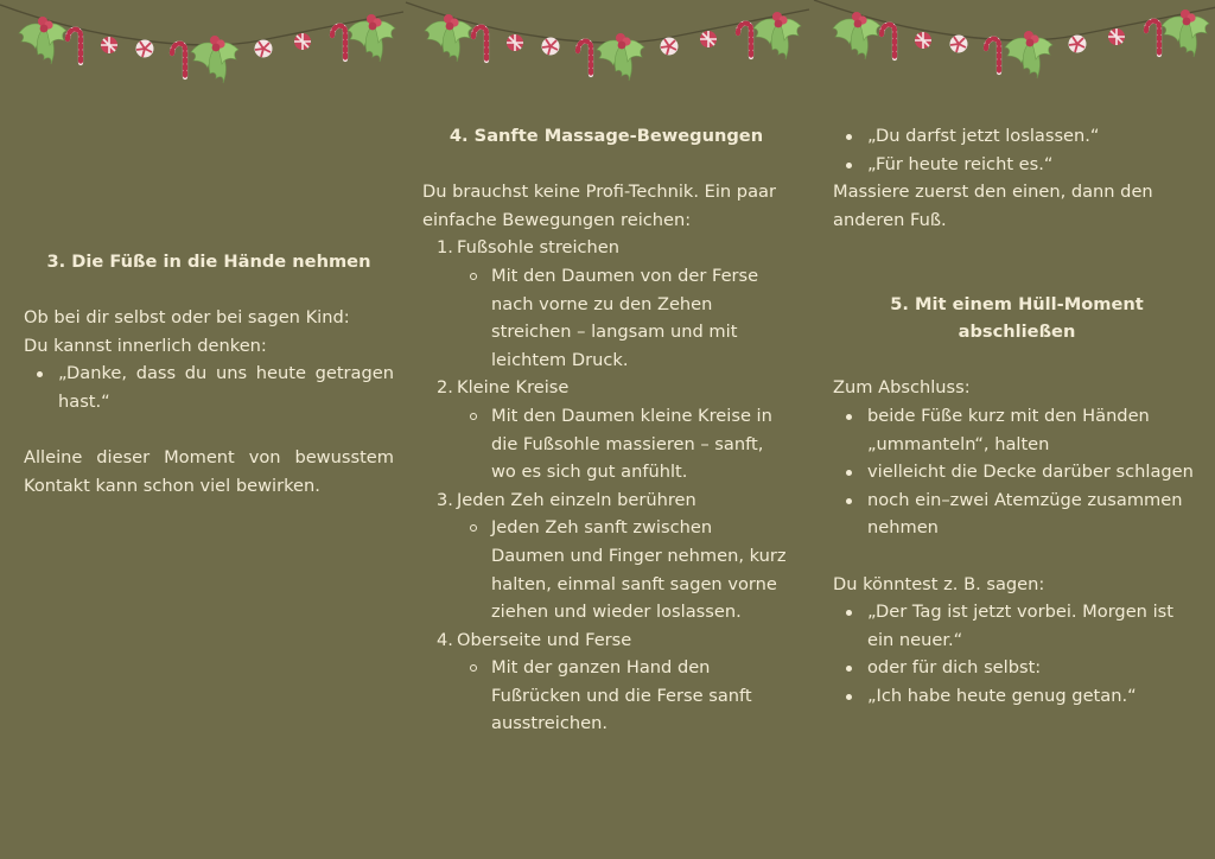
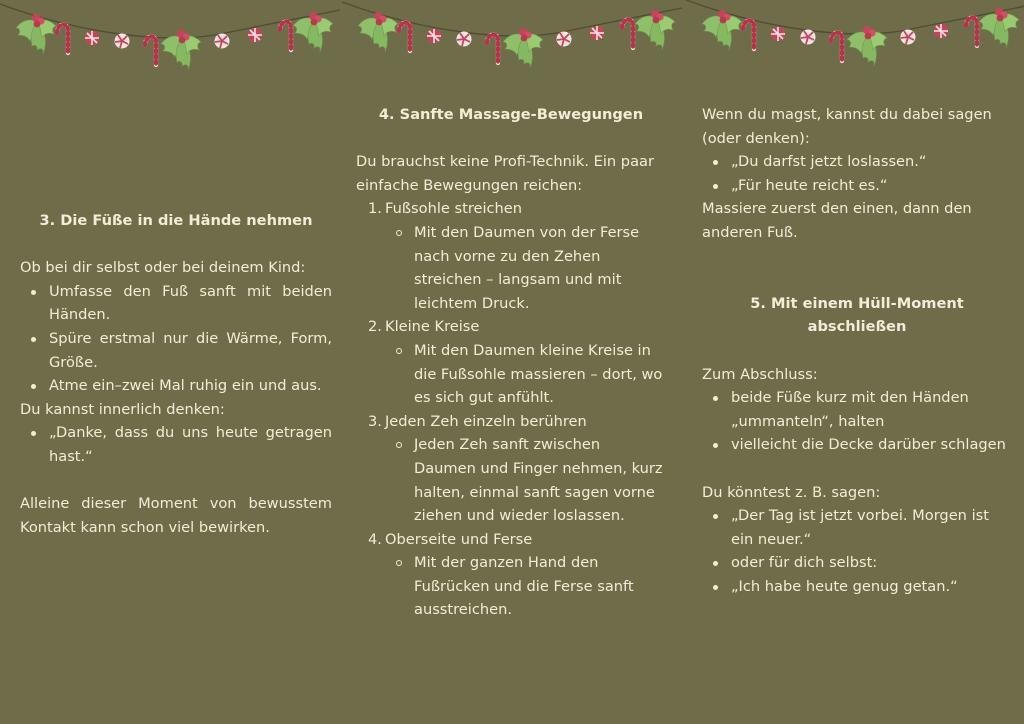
  3. Die Füße in die Hände nehmen
- Ob bei dir selbst oder bei sagen Kind:
+ Ob bei dir selbst oder bei deinem Kind:
+ Umfasse den Fuß sanft mit beiden Händen.
+ Spüre erstmal nur die Wärme, Form, Größe.
+ Atme ein–zwei Mal ruhig ein und aus.
  Du kannst innerlich denken:
  „Danke, dass du uns heute getragen hast.“
  Alleine dieser Moment von bewusstem Kontakt kann schon viel bewirken.
  4. Sanfte Massage-Bewegungen
  Du brauchst keine Profi-Technik. Ein paar einfache Bewegungen reichen:
  1.
  Fußsohle streichen
  Mit den Daumen von der Ferse nach vorne zu den Zehen streichen – langsam und mit leichtem Druck.
  2.
  Kleine Kreise
- Mit den Daumen kleine Kreise in die Fußsohle massieren – sanft, wo es sich gut anfühlt.
+ Mit den Daumen kleine Kreise in die Fußsohle massieren – dort, wo es sich gut anfühlt.
  3.
  Jeden Zeh einzeln berühren
  Jeden Zeh sanft zwischen Daumen und Finger nehmen, kurz halten, einmal sanft sagen vorne ziehen und wieder loslassen.
  4.
  Oberseite und Ferse
  Mit der ganzen Hand den Fußrücken und die Ferse sanft ausstreichen.
+ Wenn du magst, kannst du dabei sagen (oder denken):
  „Du darfst jetzt loslassen.“
  „Für heute reicht es.“
  Massiere zuerst den einen, dann den anderen Fuß.
  5. Mit einem Hüll-Moment abschließen
  Zum Abschluss:
  beide Füße kurz mit den Händen „ummanteln“, halten
  vielleicht die Decke darüber schlagen
- noch ein–zwei Atemzüge zusammen nehmen
  Du könntest z. B. sagen:
  „Der Tag ist jetzt vorbei. Morgen ist ein neuer.“
  oder für dich selbst:
  „Ich habe heute genug getan.“
